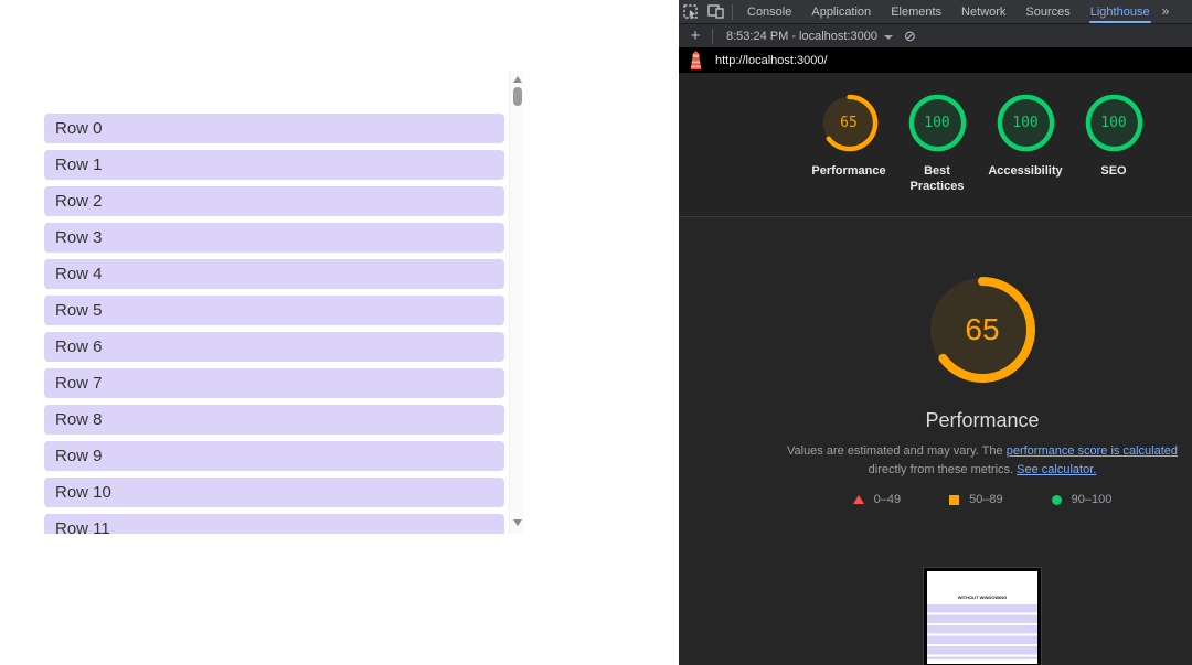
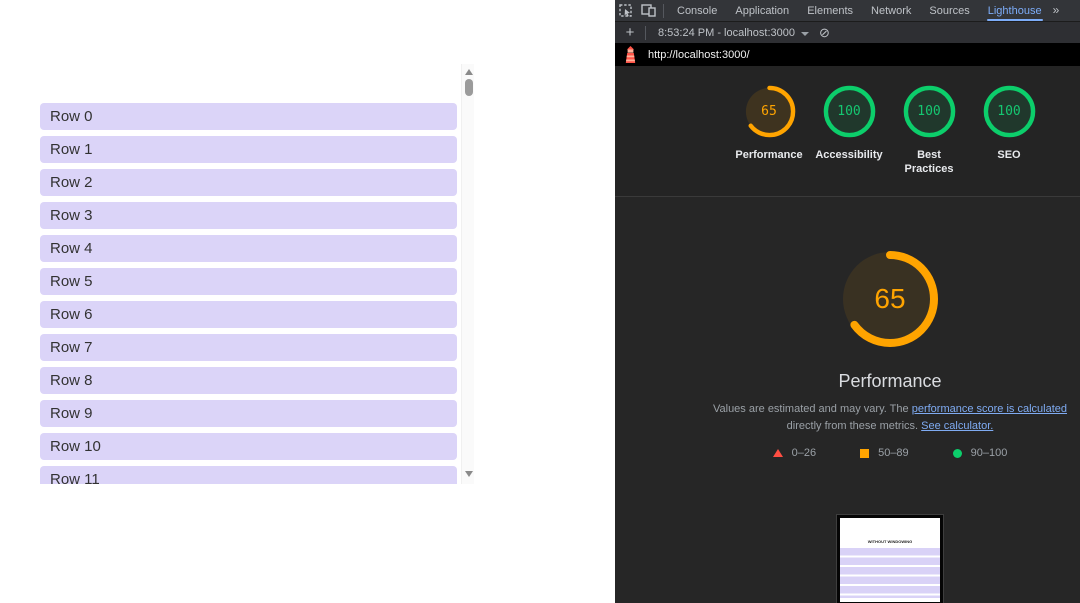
  Row 0
  Row 1
  Row 2
  Row 3
  Row 4
  Row 5
  Row 6
  Row 7
  Row 8
  Row 9
  Row 10
  Row 11
  Console
  Application
  Elements
  Network
  Sources
  Lighthouse
  »
  +
  8:53:24 PM - localhost:3000
  ⊘
  http://localhost:3000/
  65
  Performance
  100
- Best Practices
+ Accessibility
  100
- Accessibility
+ Best Practices
  100
  SEO
  65
  Performance
  Values are estimated and may vary. The performance score is calculated directly from these metrics. See calculator.
- 0–49
+ 0–26
  50–89
  90–100
